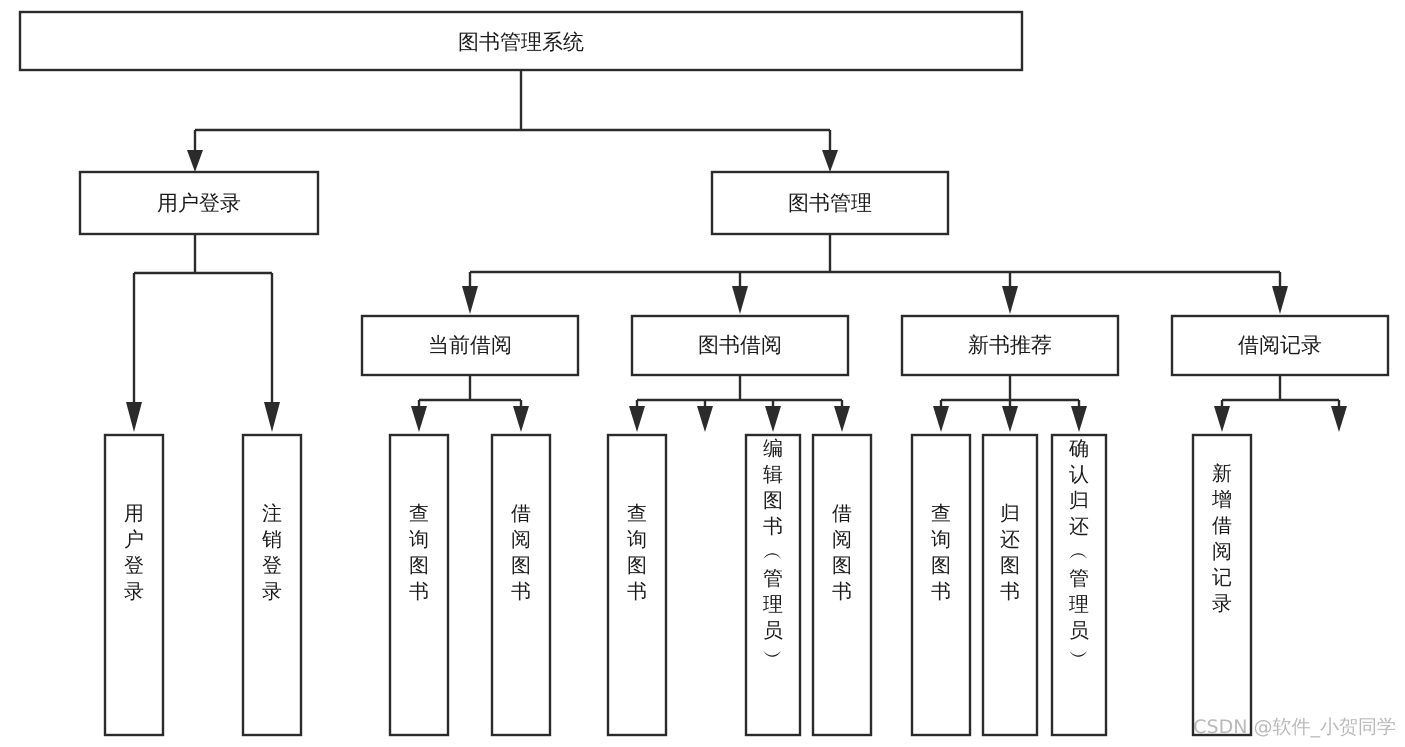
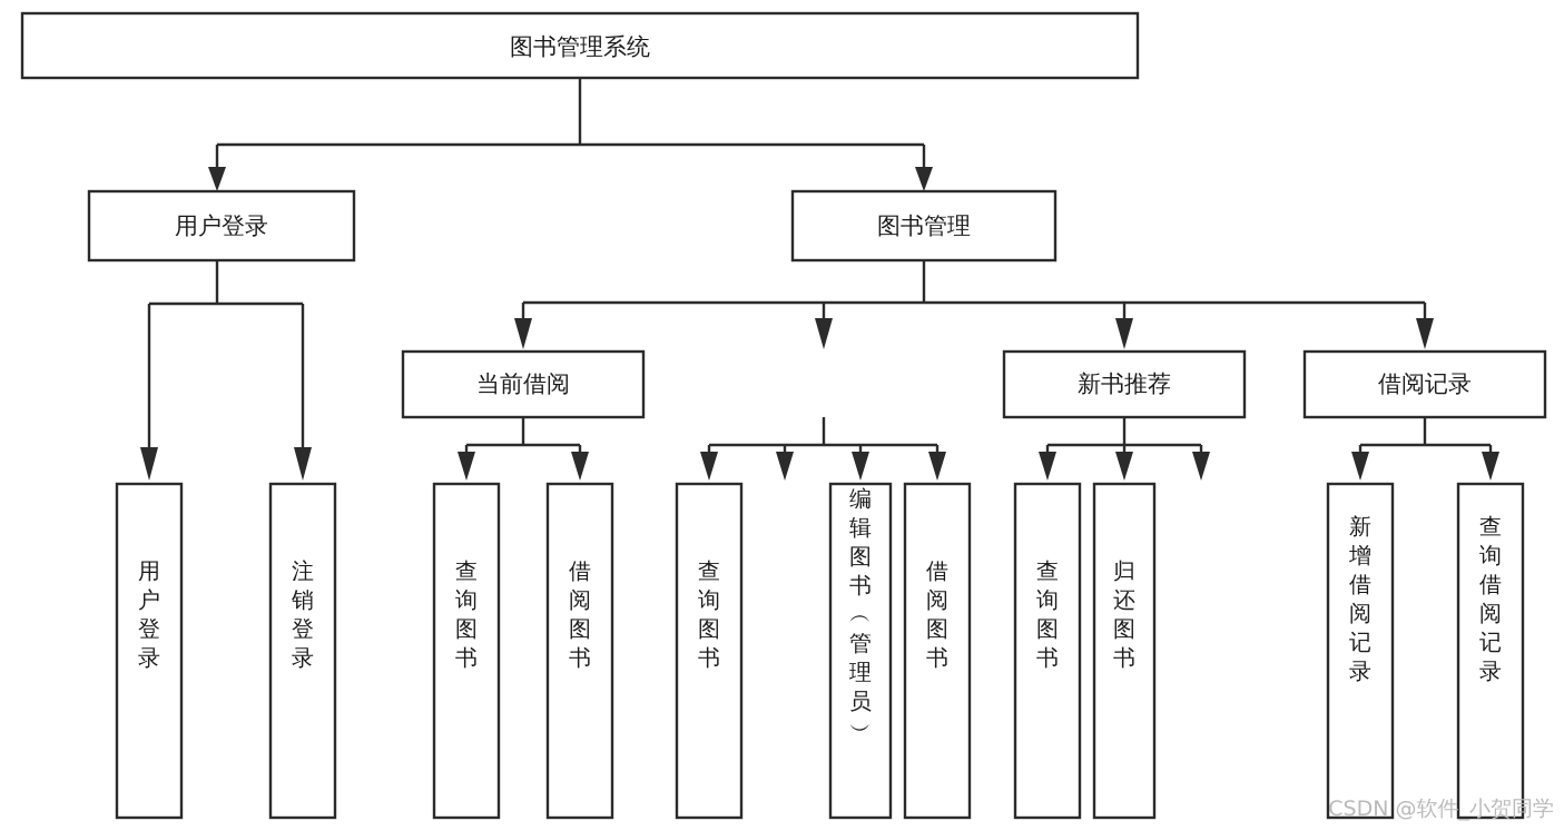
  图书管理系统
  用户登录
  图书管理
  当前借阅
- 图书借阅
  新书推荐
  借阅记录
  用户登录
  注销登录
  查询图书
  借阅图书
  查询图书
  编辑图书 ︵ 管理员 ︶
  借阅图书
  查询图书
  归还图书
- 确认归还 ︵ 管理员 ︶
  新增借阅记录
+ 查询借阅记录
  CSDN @软件_小贺同学
